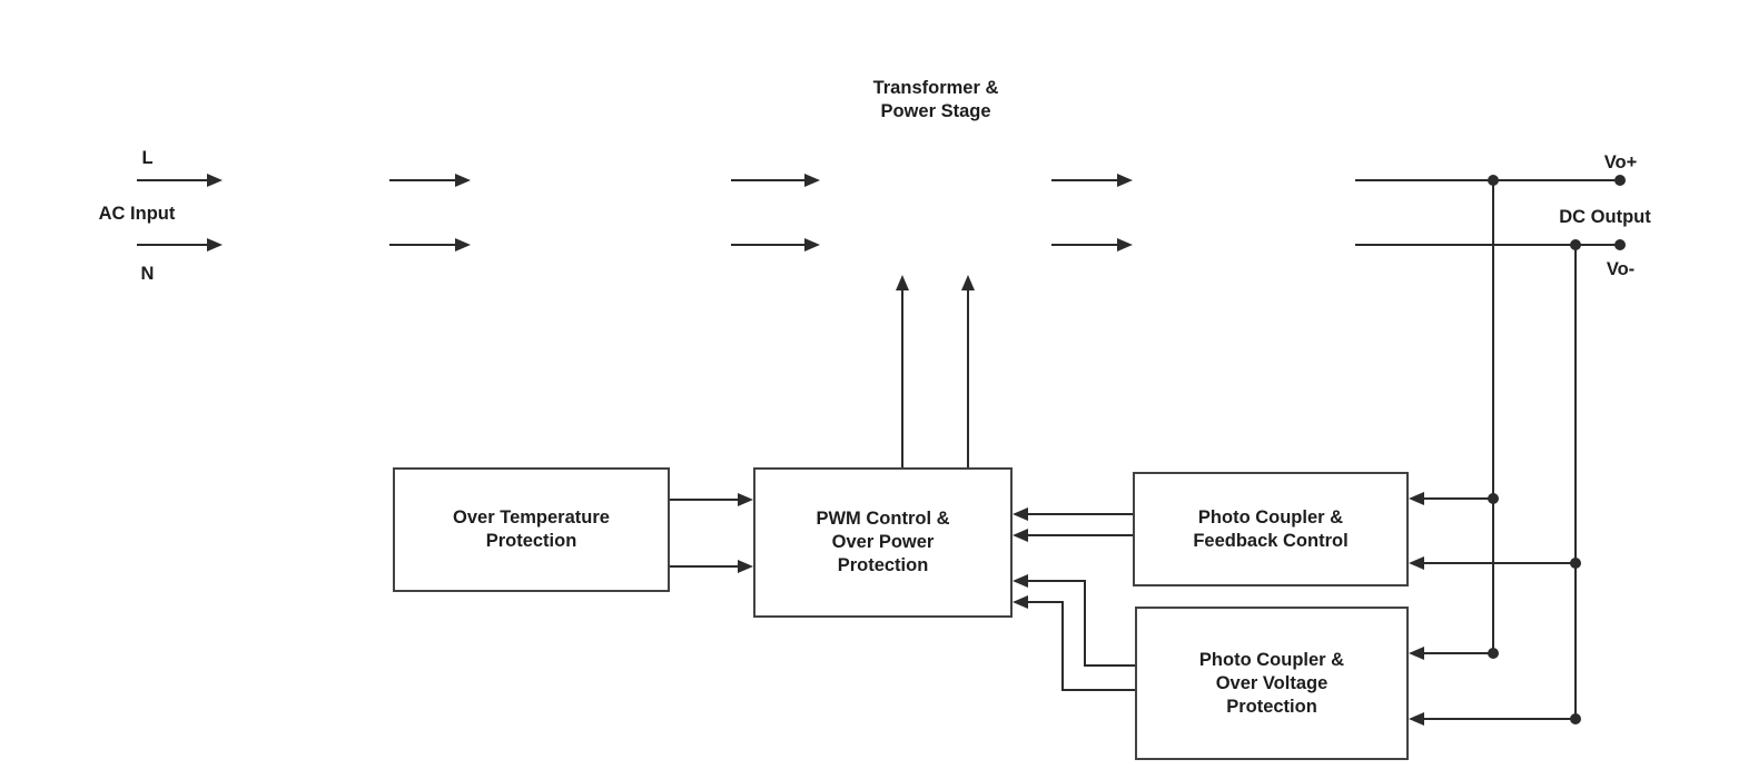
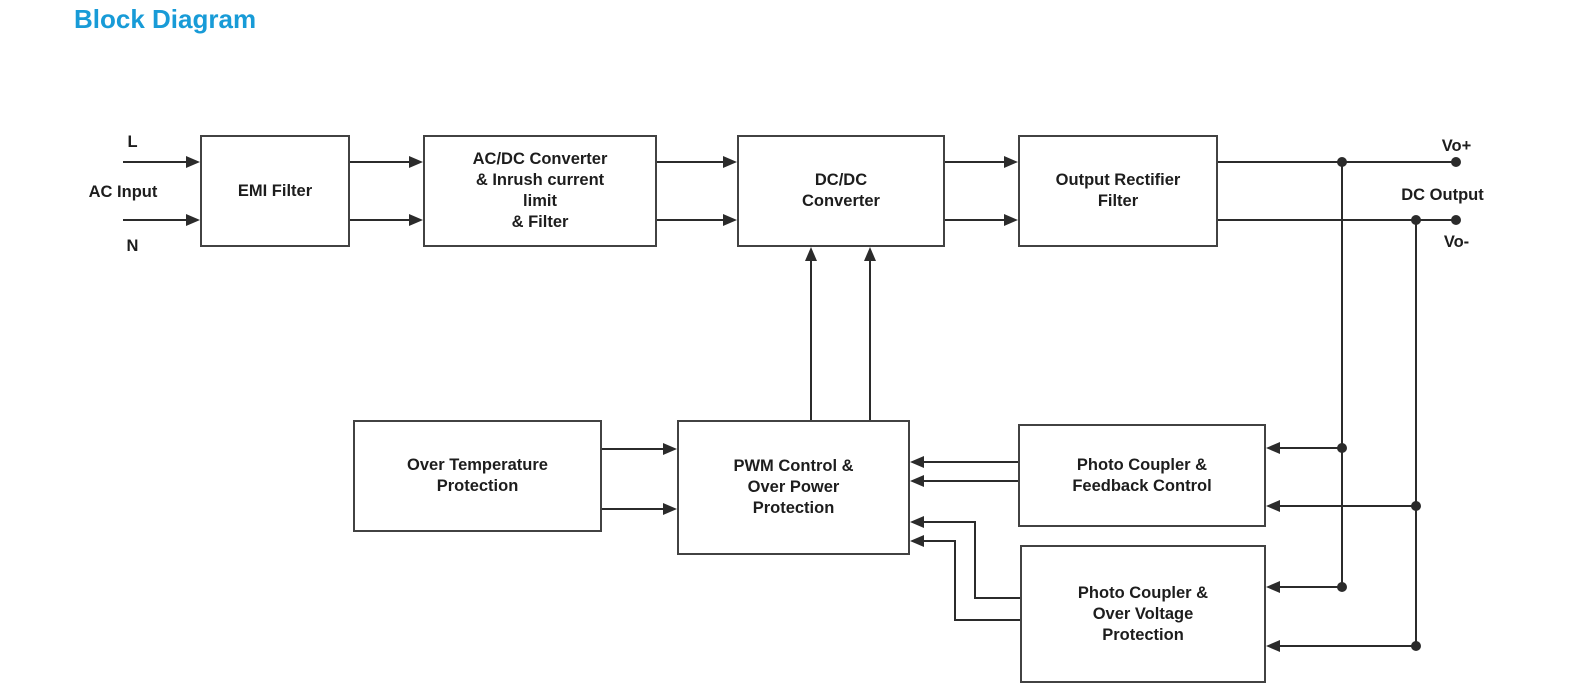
+ Block Diagram
+ EMI Filter
+ AC/DC Converter
+ & Inrush current
+ limit
+ & Filter
+ DC/DC
+ Converter
+ Output Rectifier
+ Filter
  Over Temperature
  Protection
  PWM Control &
  Over Power
  Protection
  Photo Coupler &
  Feedback Control
  Photo Coupler &
  Over Voltage
  Protection
  L
  AC Input
  N
- Transformer &
- Power Stage
  Vo+
  DC Output
  Vo-
